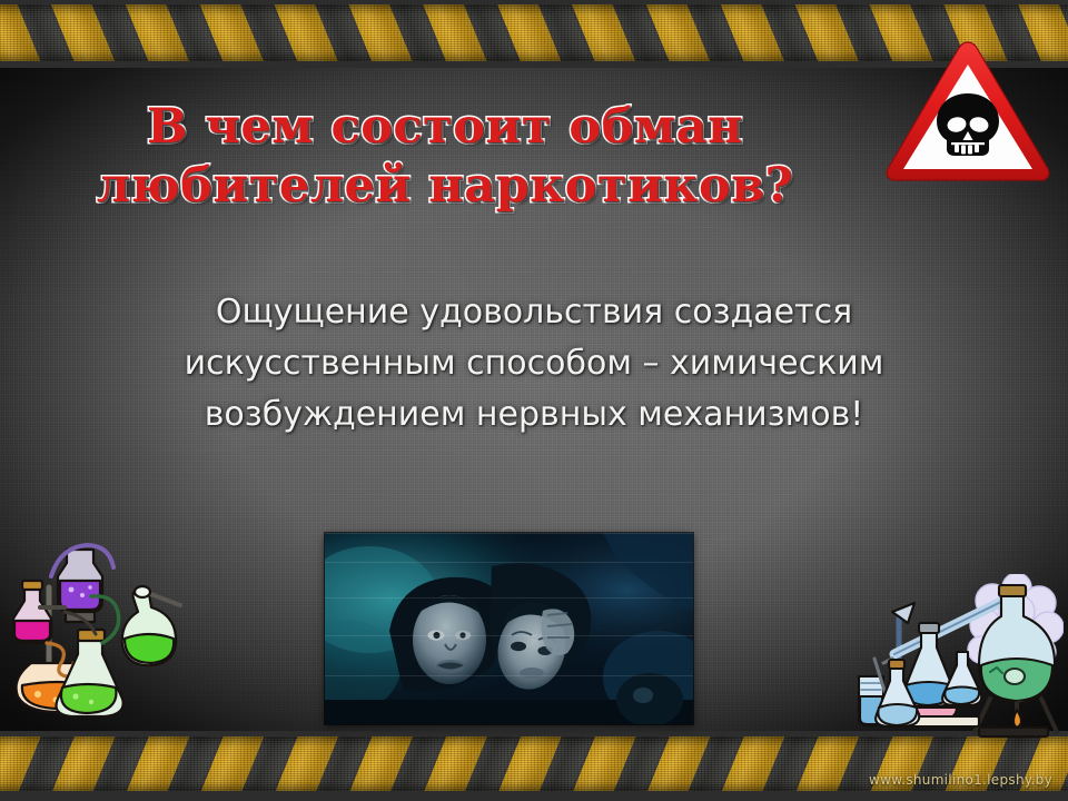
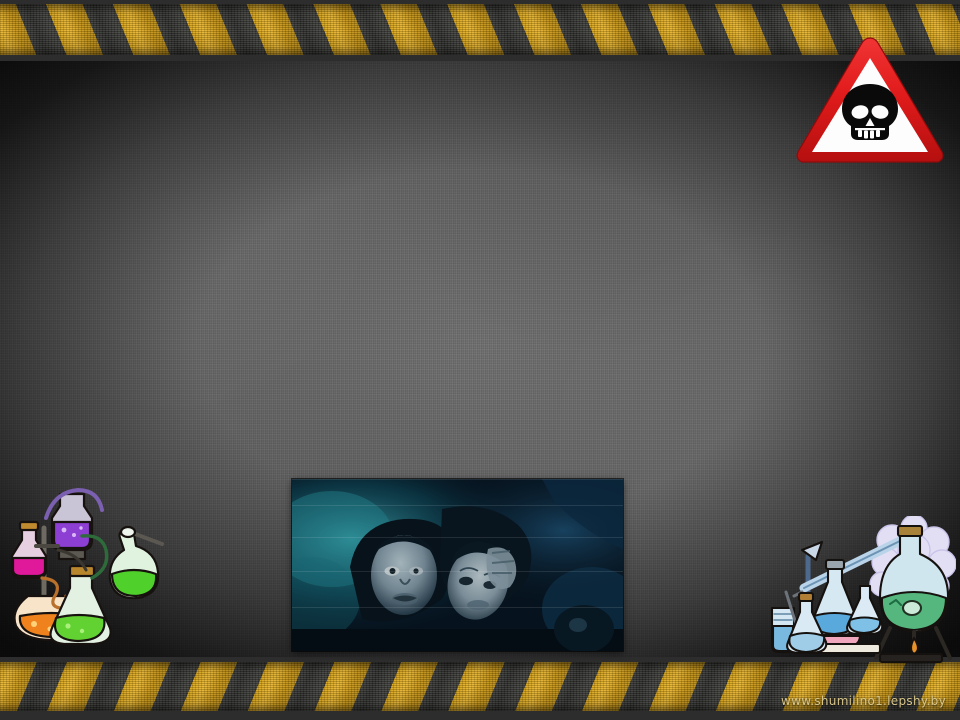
- В чем состоит обман
- любителей наркотиков?
- Ощущение удовольствия создается
- искусственным способом – химическим
- возбуждением нервных механизмов!
  www.shumilino1.lepshy.by
